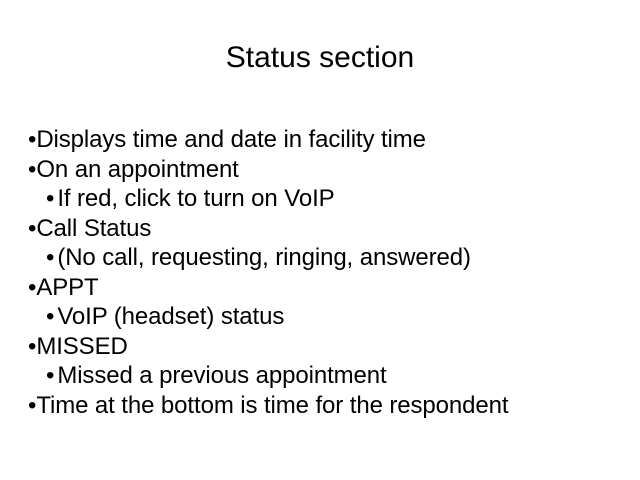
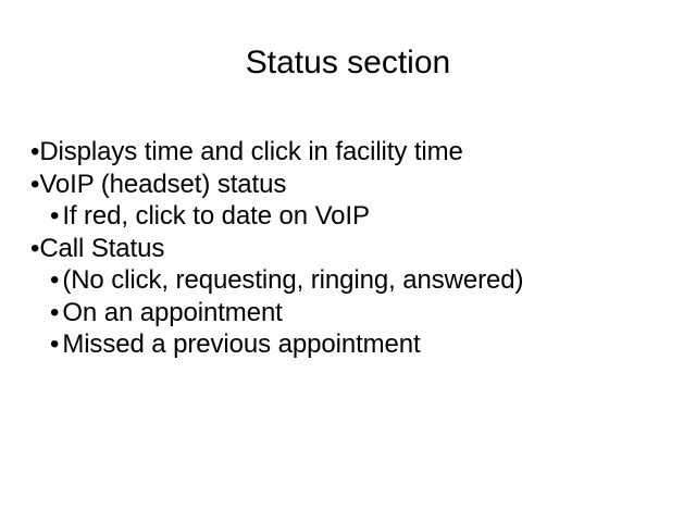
  Status section
- •Displays time and date in facility time
+ •Displays time and click in facility time
- •On an appointment
+ •VoIP (headset) status
- •If red, click to turn on VoIP
+ •If red, click to date on VoIP
  •Call Status
- •(No call, requesting, ringing, answered)
+ •(No click, requesting, ringing, answered)
- •APPT
- •VoIP (headset) status
+ •On an appointment
- •MISSED
  •Missed a previous appointment
- •Time at the bottom is time for the respondent
